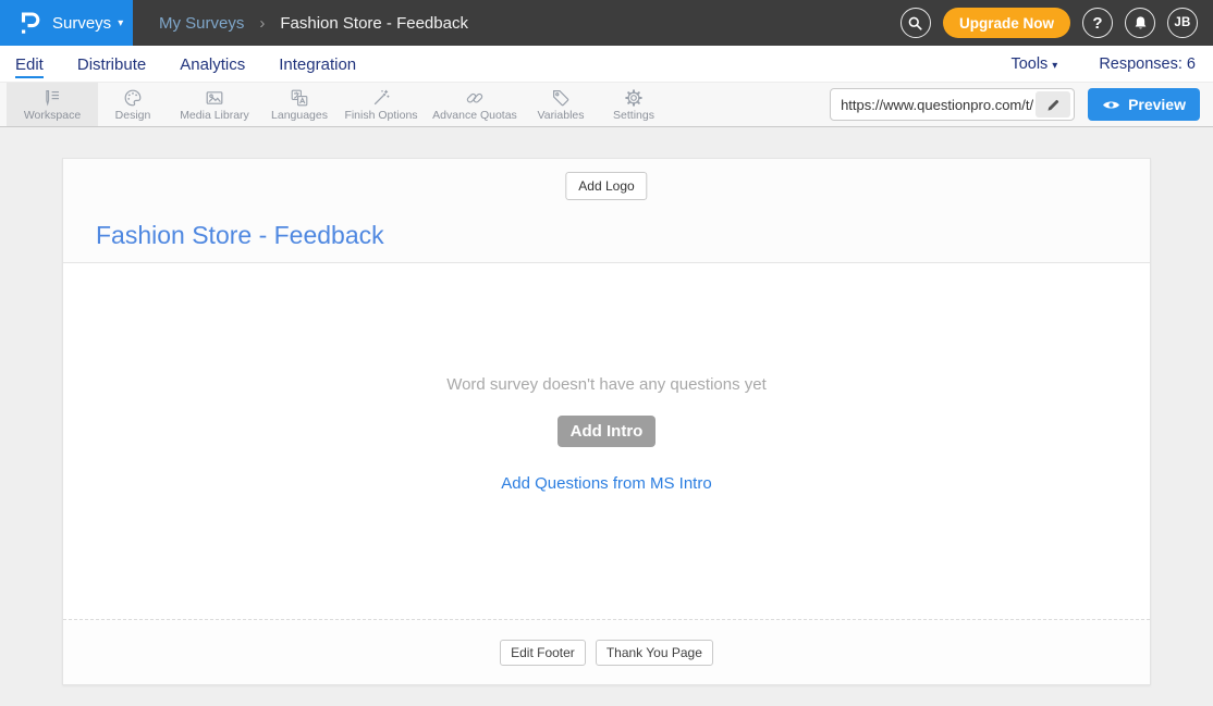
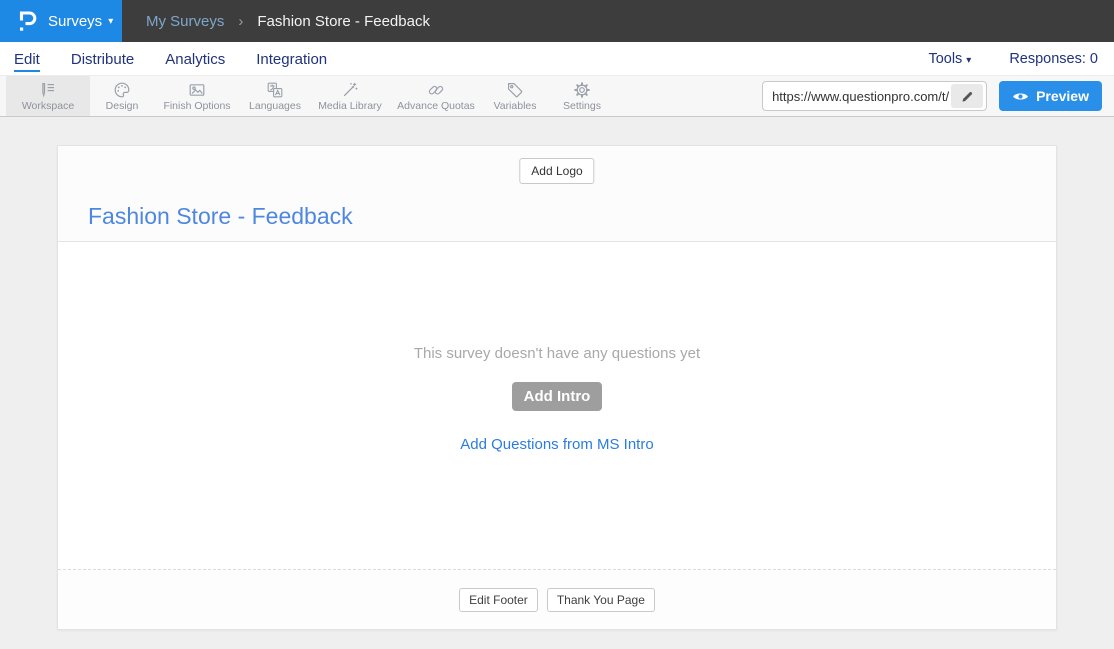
  Surveys
  ▾
  My Surveys
  ›
  Fashion Store - Feedback
- Upgrade Now
- ?
- JB
  Edit
  Distribute
  Analytics
  Integration
  Tools ▾
- Responses: 6
+ Responses: 0
  Workspace
  Design
- Media Library
+ Finish Options
  Languages
- Finish Options
+ Media Library
  Advance Quotas
  Variables
  Settings
  https://www.questionpro.com/t/
  Preview
  Add Logo
  Fashion Store - Feedback
- Word survey doesn't have any questions yet
+ This survey doesn't have any questions yet
  Add Intro
  Add Questions from MS Intro
  Edit Footer
  Thank You Page
